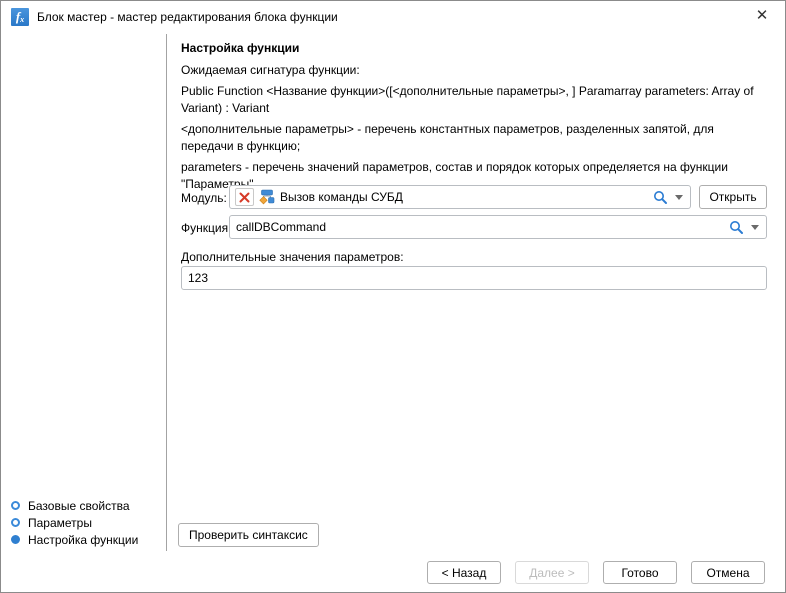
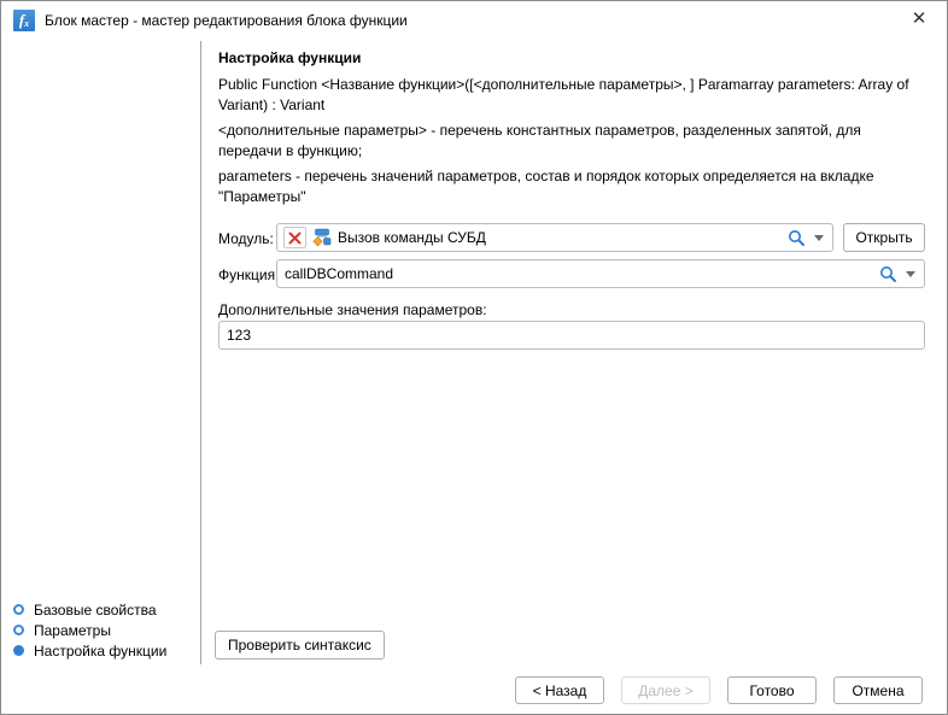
  f
  x
  Блок мастер - мастер редактирования блока функции
  ✕
  Настройка функции
- Ожидаемая сигнатура функции:
  Public Function <Название функции>([<дополнительные параметры>, ] Paramarray parameters: Array of Variant) : Variant
  <дополнительные параметры> - перечень константных параметров, разделенных запятой, для передачи в функцию;
- parameters - перечень значений параметров, состав и порядок которых определяется на функции "Параметры"
+ parameters - перечень значений параметров, состав и порядок которых определяется на вкладке "Параметры"
  Модуль:
  Вызов команды СУБД
  Открыть
  Функция
  callDBCommand
  Дополнительные значения параметров:
  123
  Базовые свойства
  Параметры
  Настройка функции
  Проверить синтаксис
  < Назад
  Далее >
  Готово
  Отмена
